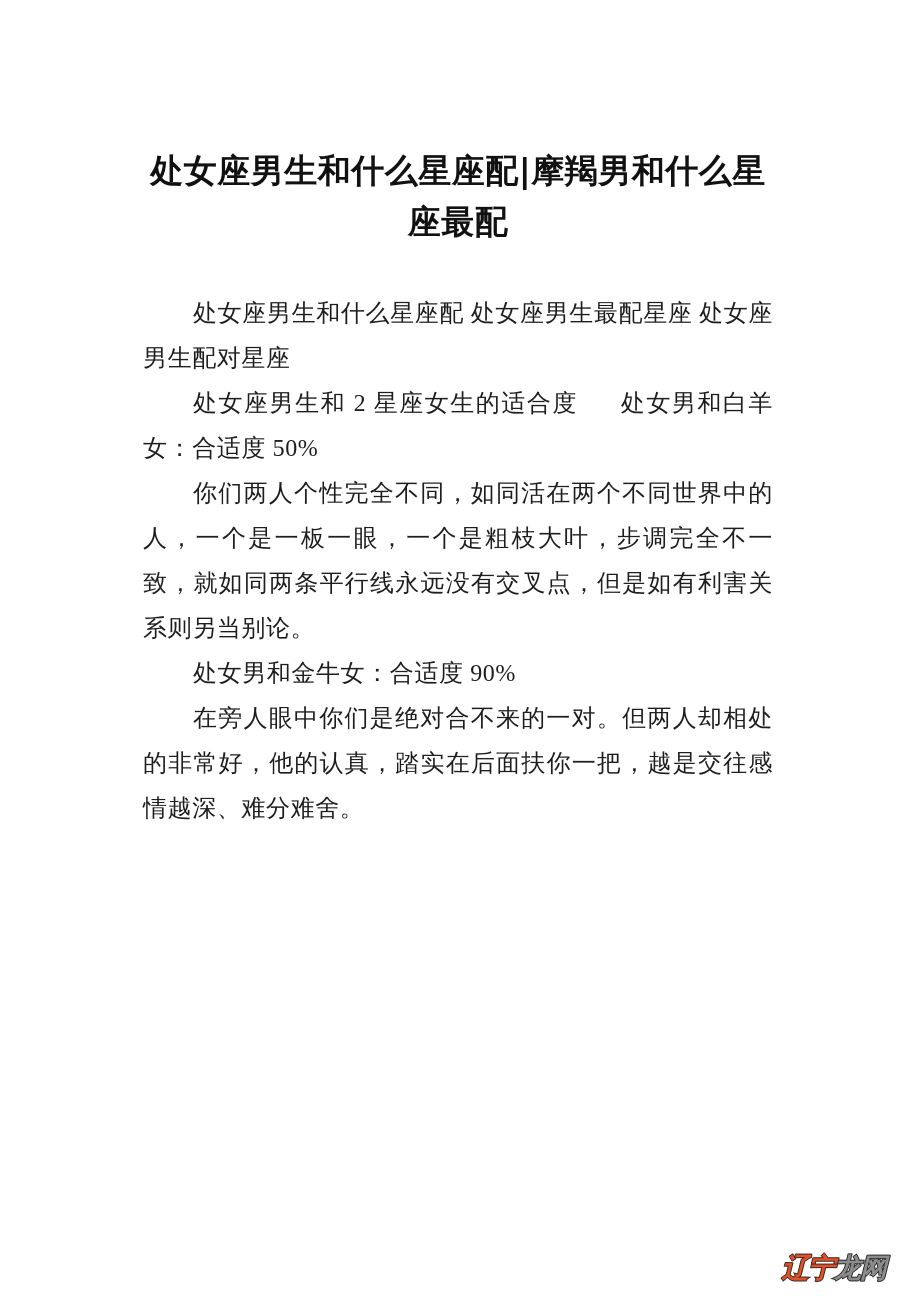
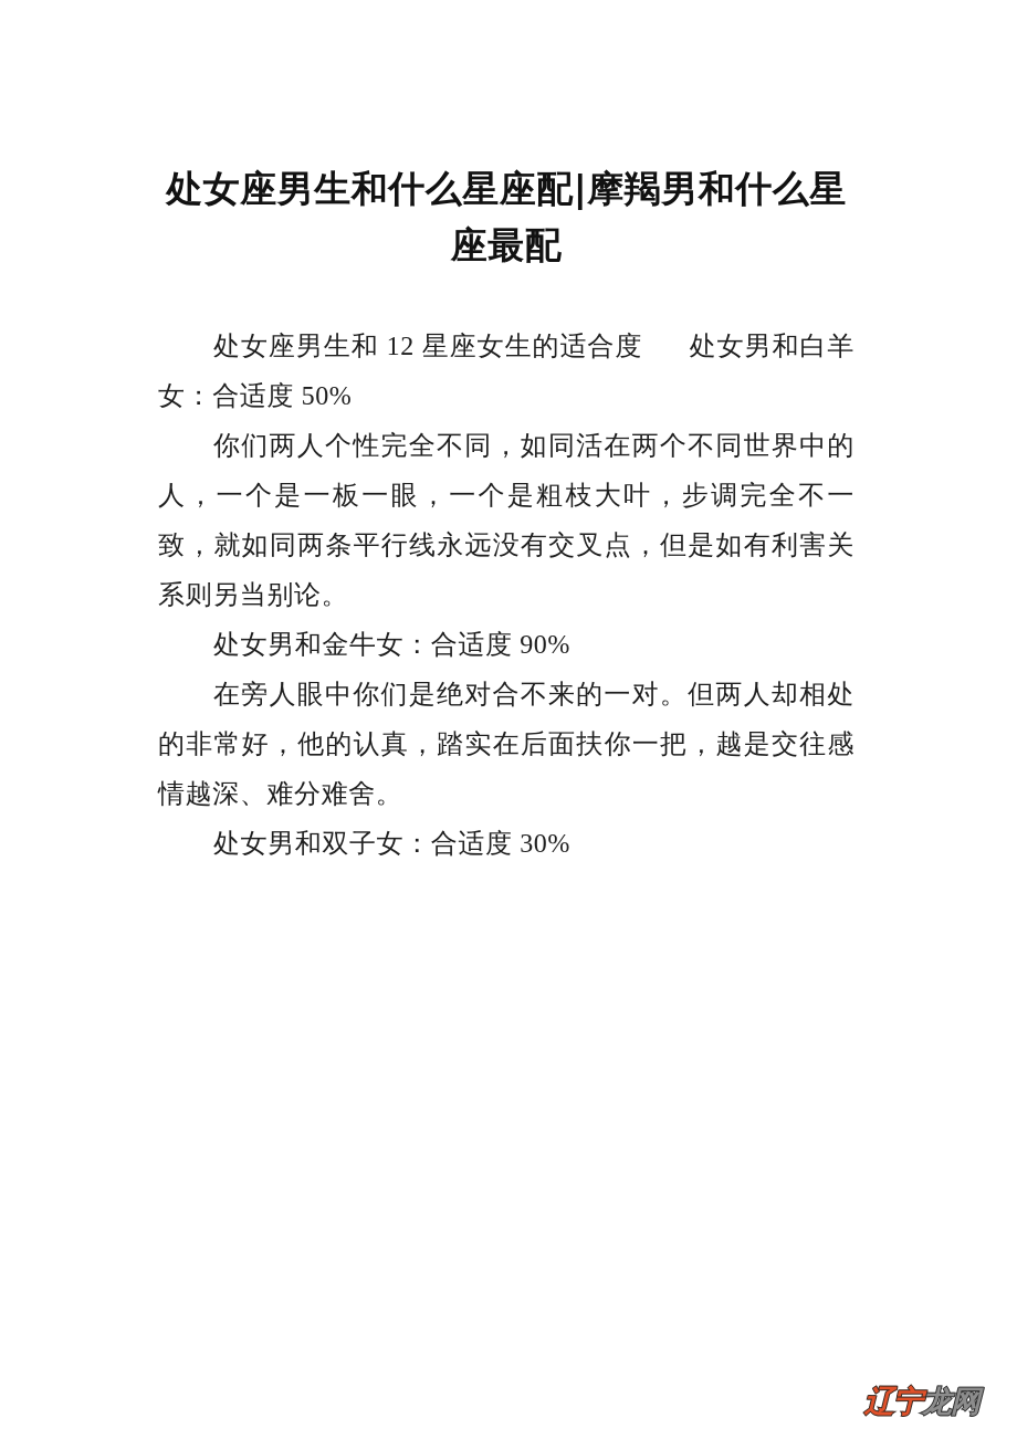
  处女座男生和什么星座配|摩羯男和什么星座最配
- 处女座男生和什么星座配 处女座男生最配星座 处女座男生配对星座
- 处女座男生和 2 星座女生的适合度 处女男和白羊女：合适度 50%
+ 处女座男生和 12 星座女生的适合度 处女男和白羊女：合适度 50%
  你们两人个性完全不同，如同活在两个不同世界中的人，一个是一板一眼，一个是粗枝大叶，步调完全不一致，就如同两条平行线永远没有交叉点，但是如有利害关系则另当别论。
  处女男和金牛女：合适度 90%
  在旁人眼中你们是绝对合不来的一对。但两人却相处的非常好，他的认真，踏实在后面扶你一把，越是交往感情越深、难分难舍。
+ 处女男和双子女：合适度 30%
  辽宁
  龙网
